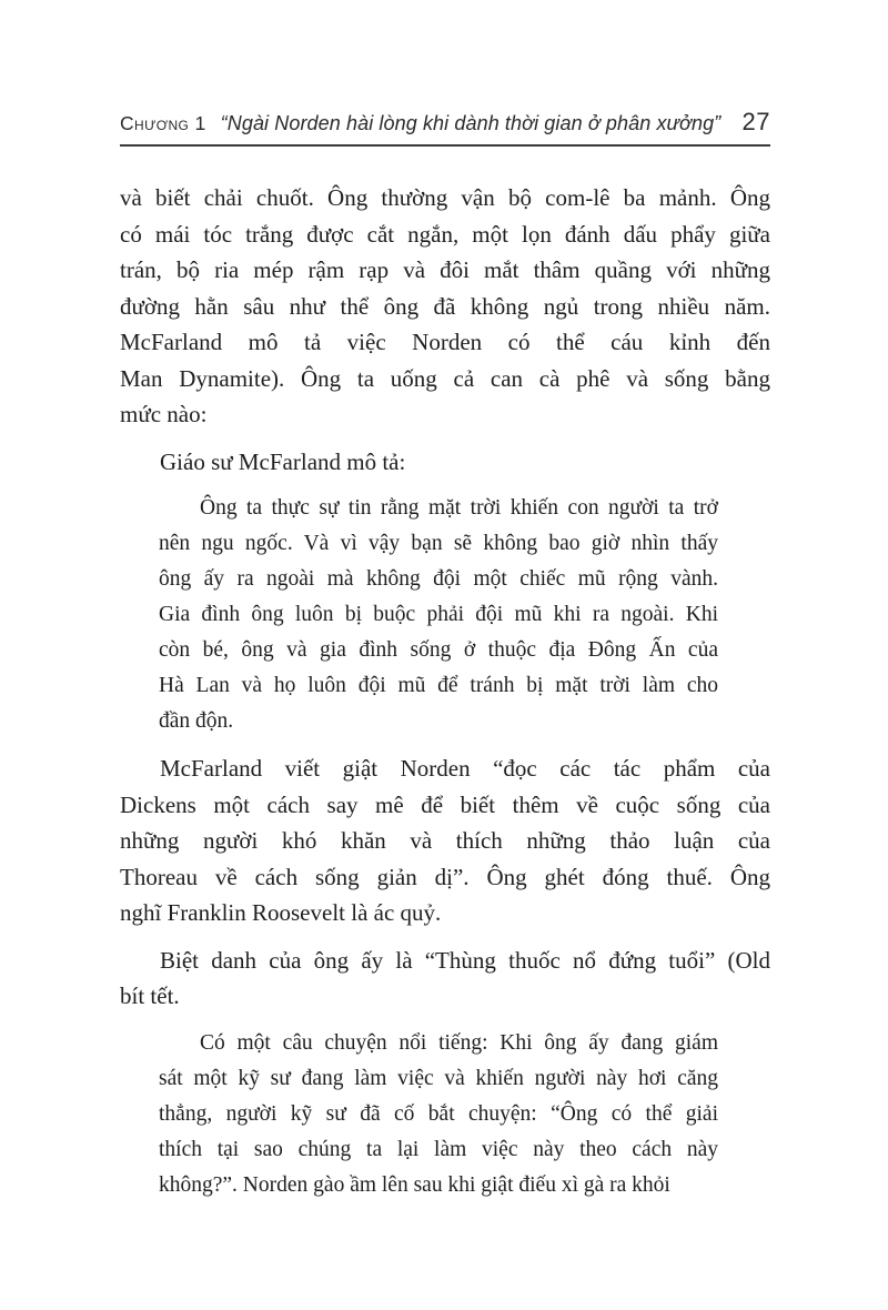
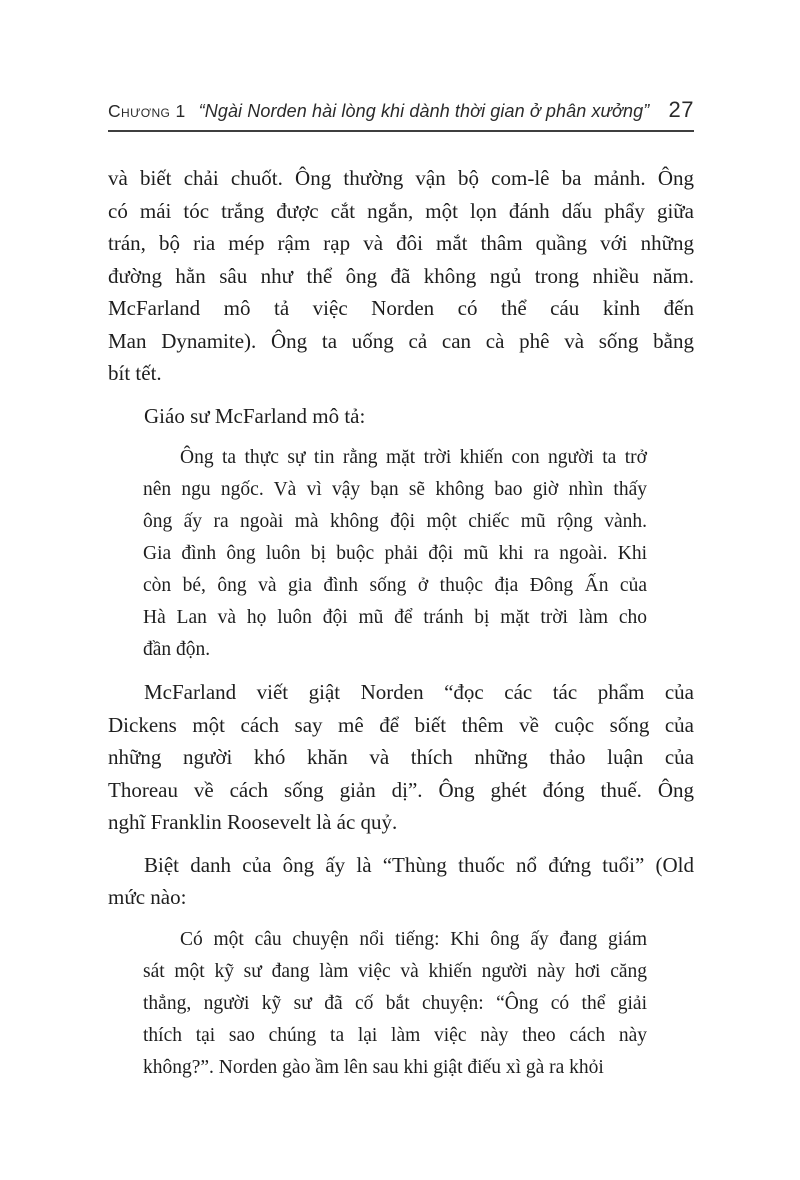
  Chương 1
  “Ngài Norden hài lòng khi dành thời gian ở phân xưởng”
  27
  và biết chải chuốt. Ông thường vận bộ com-lê ba mảnh. Ông
  có mái tóc trắng được cắt ngắn, một lọn đánh dấu phẩy giữa
  trán, bộ ria mép rậm rạp và đôi mắt thâm quầng với những
  đường hằn sâu như thể ông đã không ngủ trong nhiều năm.
  McFarland mô tả việc Norden có thể cáu kỉnh đến
  Man Dynamite). Ông ta uống cả can cà phê và sống bằng
- mức nào:
+ bít tết.
  Giáo sư McFarland mô tả:
  Ông ta thực sự tin rằng mặt trời khiến con người ta trở
  nên ngu ngốc. Và vì vậy bạn sẽ không bao giờ nhìn thấy
  ông ấy ra ngoài mà không đội một chiếc mũ rộng vành.
  Gia đình ông luôn bị buộc phải đội mũ khi ra ngoài. Khi
  còn bé, ông và gia đình sống ở thuộc địa Đông Ấn của
  Hà Lan và họ luôn đội mũ để tránh bị mặt trời làm cho
  đần độn.
  McFarland viết giật Norden “đọc các tác phẩm của
  Dickens một cách say mê để biết thêm về cuộc sống của
  những người khó khăn và thích những thảo luận của
  Thoreau về cách sống giản dị”. Ông ghét đóng thuế. Ông
  nghĩ Franklin Roosevelt là ác quỷ.
  Biệt danh của ông ấy là “Thùng thuốc nổ đứng tuổi” (Old
- bít tết.
+ mức nào:
  Có một câu chuyện nổi tiếng: Khi ông ấy đang giám
  sát một kỹ sư đang làm việc và khiến người này hơi căng
  thẳng, người kỹ sư đã cố bắt chuyện: “Ông có thể giải
  thích tại sao chúng ta lại làm việc này theo cách này
  không?”. Norden gào ầm lên sau khi giật điếu xì gà ra khỏi
